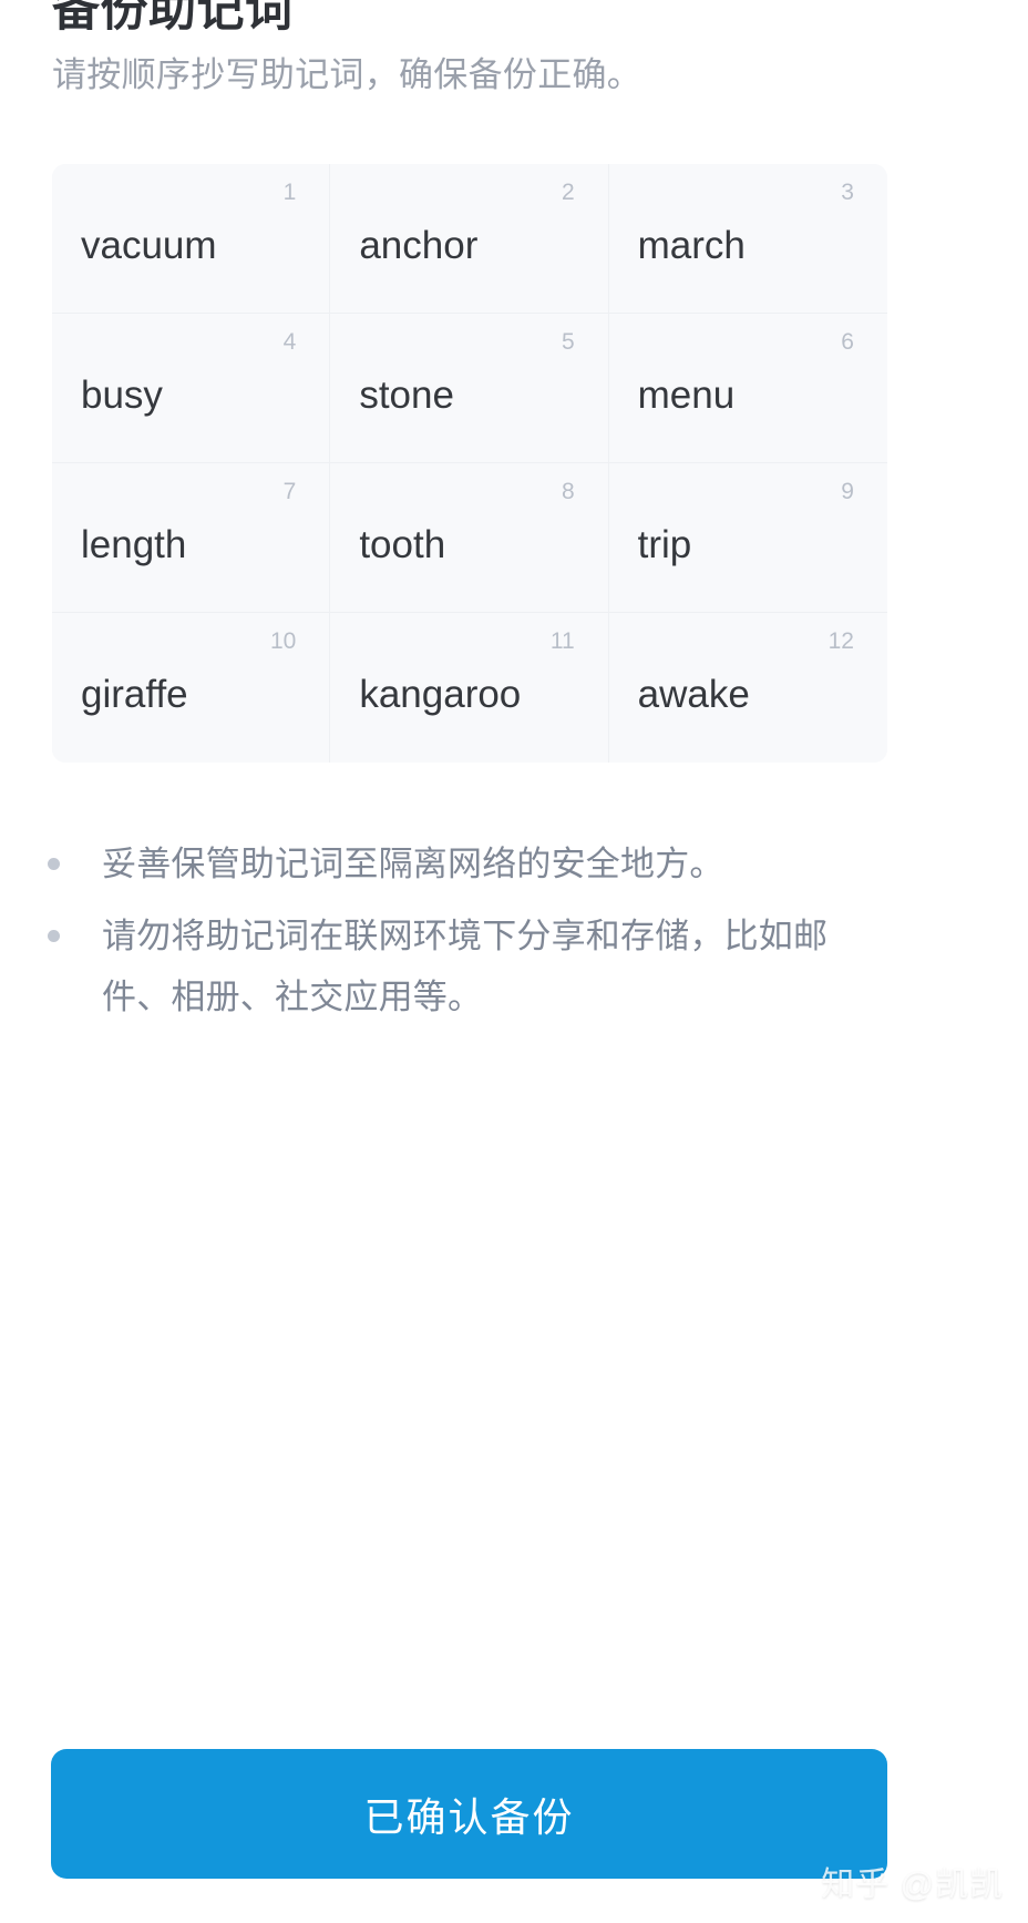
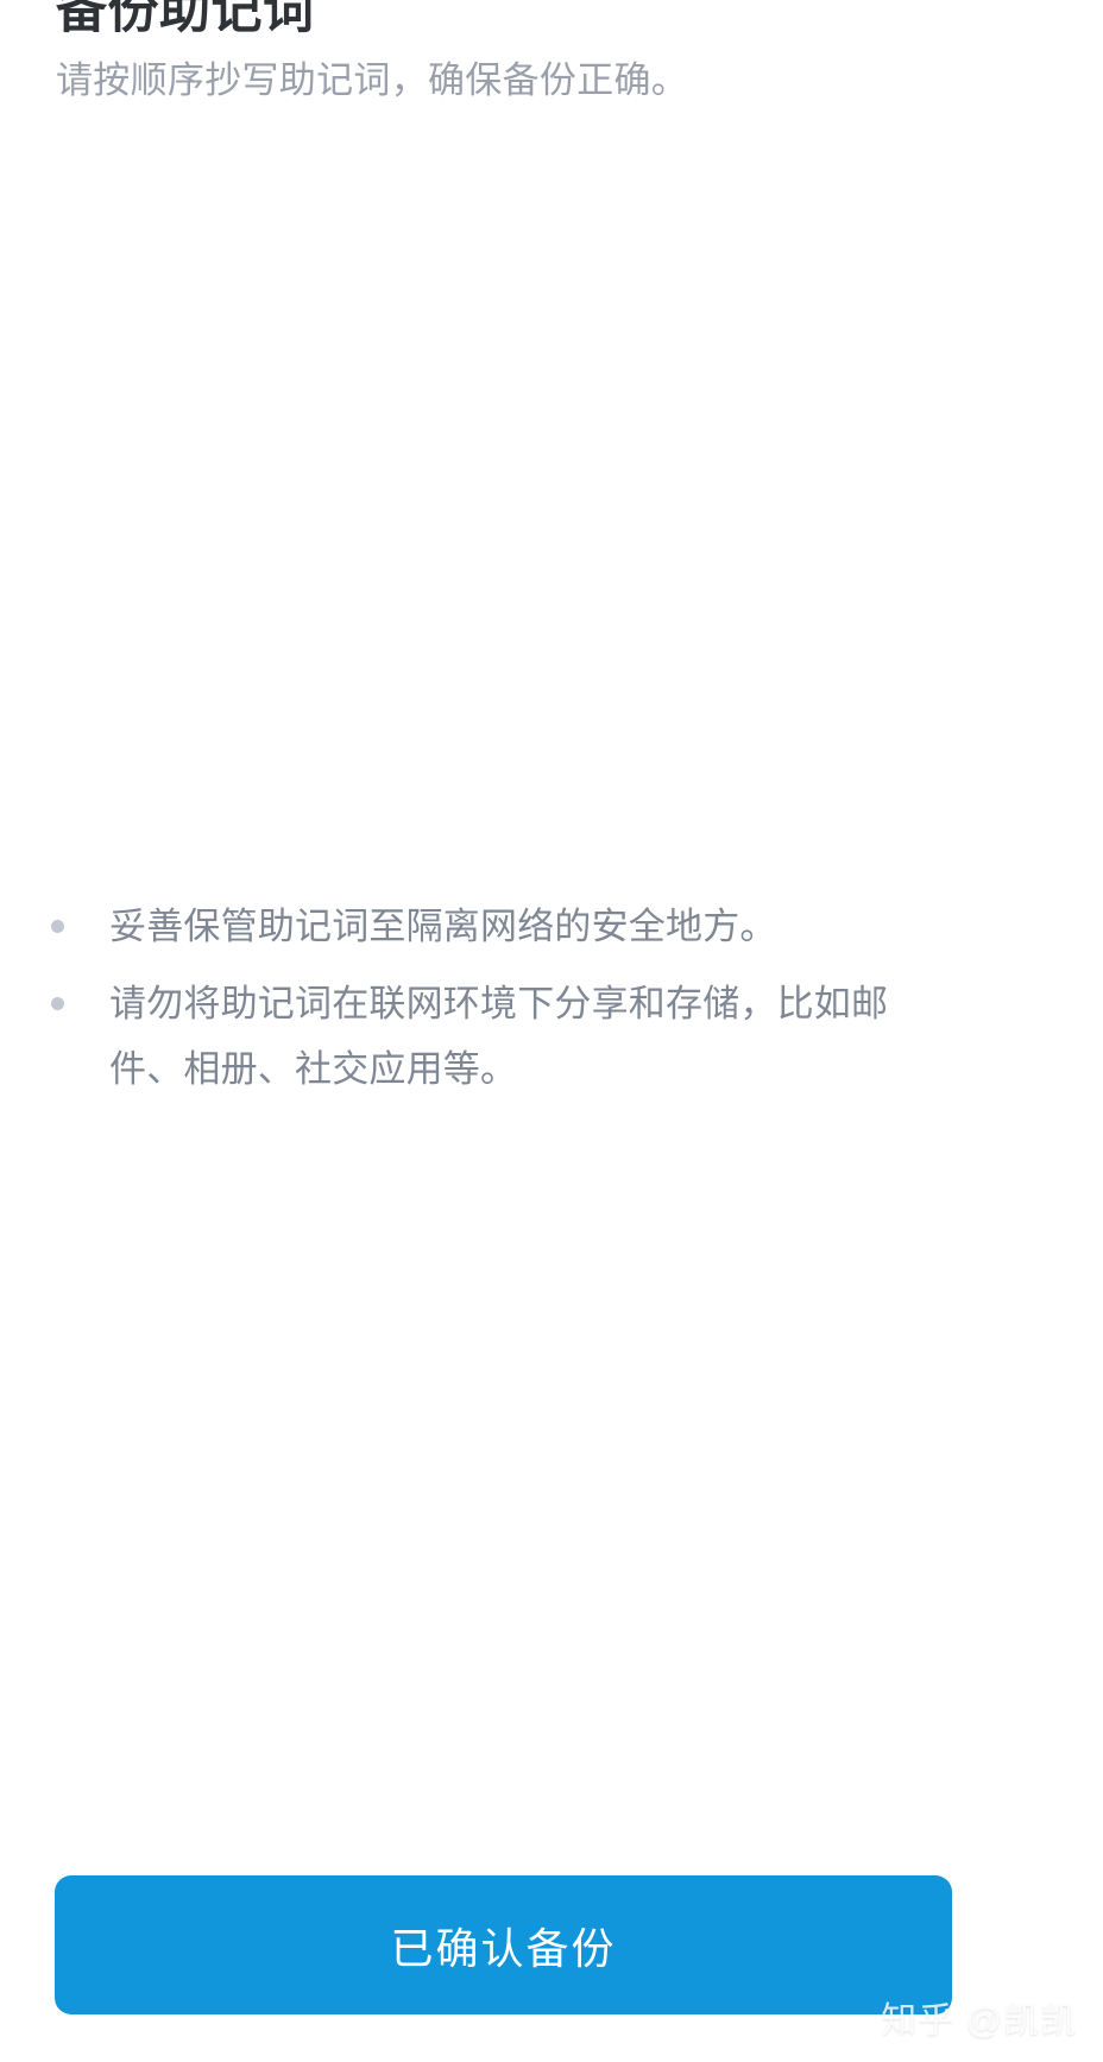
  备份助记词
  请按顺序抄写助记词，确保备份正确。
- 1
- vacuum
- 2
- anchor
- 3
- march
- 4
- busy
- 5
- stone
- 6
- menu
- 7
- length
- 8
- tooth
- 9
- trip
- 10
- giraffe
- 11
- kangaroo
- 12
- awake
  妥善保管助记词至隔离网络的安全地方。
  请勿将助记词在联网环境下分享和存储，比如邮件、相册、社交应用等。
  已确认备份
  知乎 @凯凯
